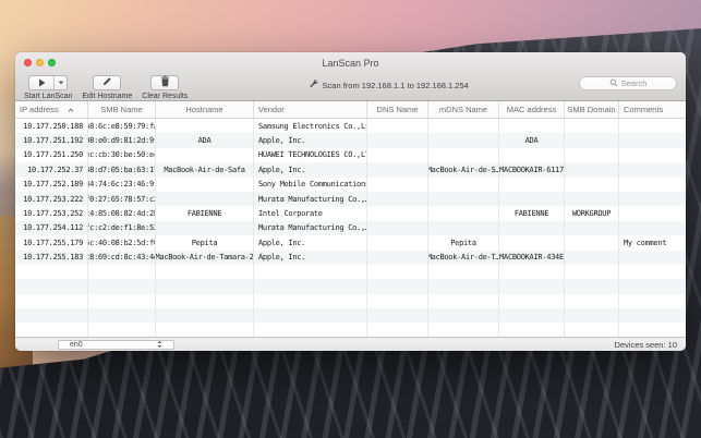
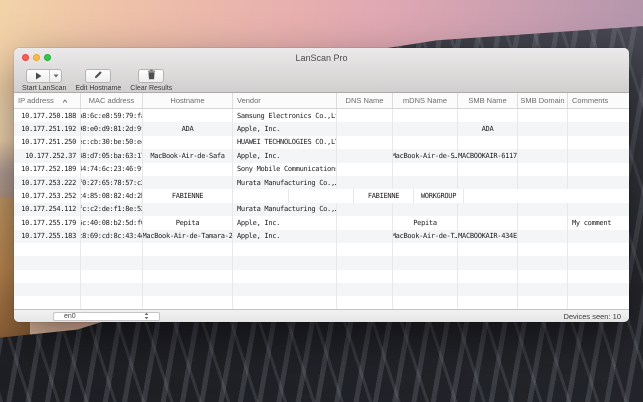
  LanScan Pro
- Scan from 192.168.1.1 to 192.168.1.254
- Search
  IP address
- SMB Name
+ MAC address
  Hostname
  Vendor
  DNS Name
  mDNS Name
- MAC address
+ SMB Name
  SMB Domain
  Comments
  10.177.250.188
  b8:6c:e8:59:79:fa
  Samsung Electronics Co.,Lt
  10.177.251.192
  98:e0:d9:81:2d:9f
  ADA
  Apple, Inc.
  ADA
  10.177.251.250
  ec:cb:30:be:50:ec
  HUAWEI TECHNOLOGIES CO.,LT
  10.177.252.37
  48:d7:05:ba:63:17
  MacBook-Air-de-Safa
  Apple, Inc.
  MacBook-Air-de-S…
  MACBOOKAIR-6117
  10.177.252.189
  44:74:6c:23:46:9f
  Sony Mobile Communications
  10.177.253.222
  f0:27:65:78:57:c2
  Murata Manufacturing Co.,…
  10.177.253.252
  c4:85:08:82:4d:2b
  FABIENNE
- Intel Corporate
  FABIENNE
  WORKGROUP
  10.177.254.112
  fc:c2:de:f1:8e:52
  Murata Manufacturing Co.,…
  10.177.255.179
  6c:40:08:b2:5d:f0
  Pepita
  Apple, Inc.
  Pepita
  My comment
  10.177.255.183
  c8:69:cd:8c:43:4e
  MacBook-Air-de-Tamara-2
  Apple, Inc.
  MacBook-Air-de-T…
  MACBOOKAIR-434E
  Devices seen: 10
